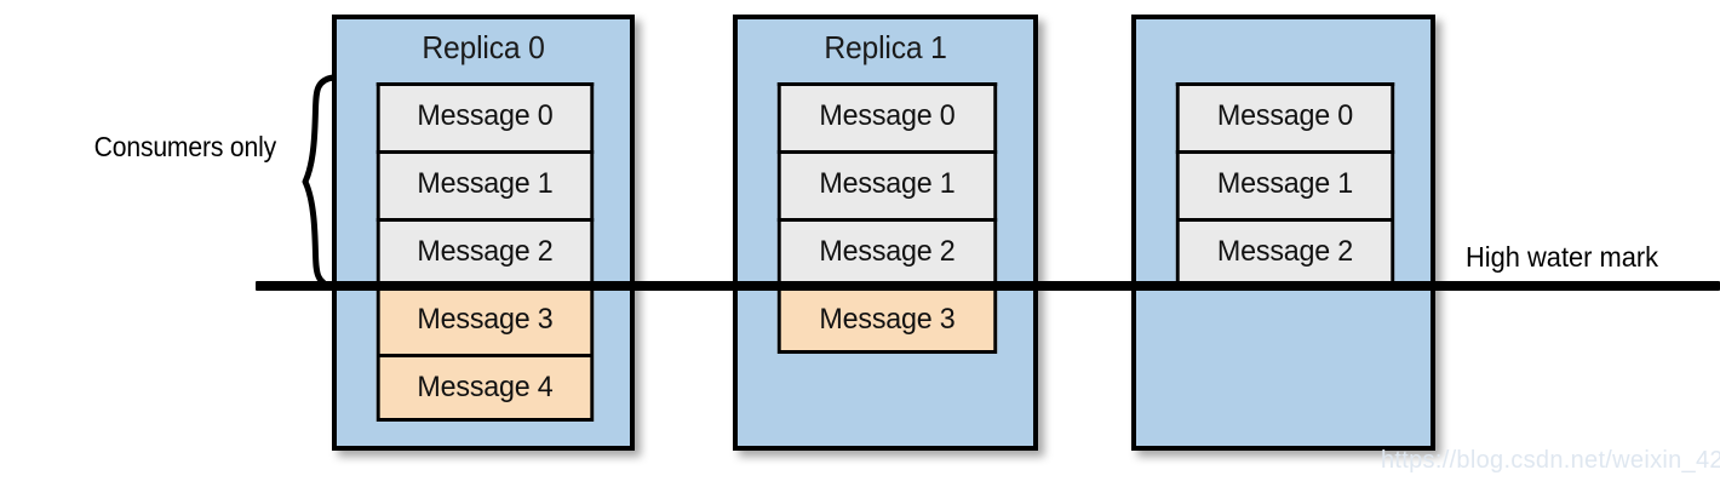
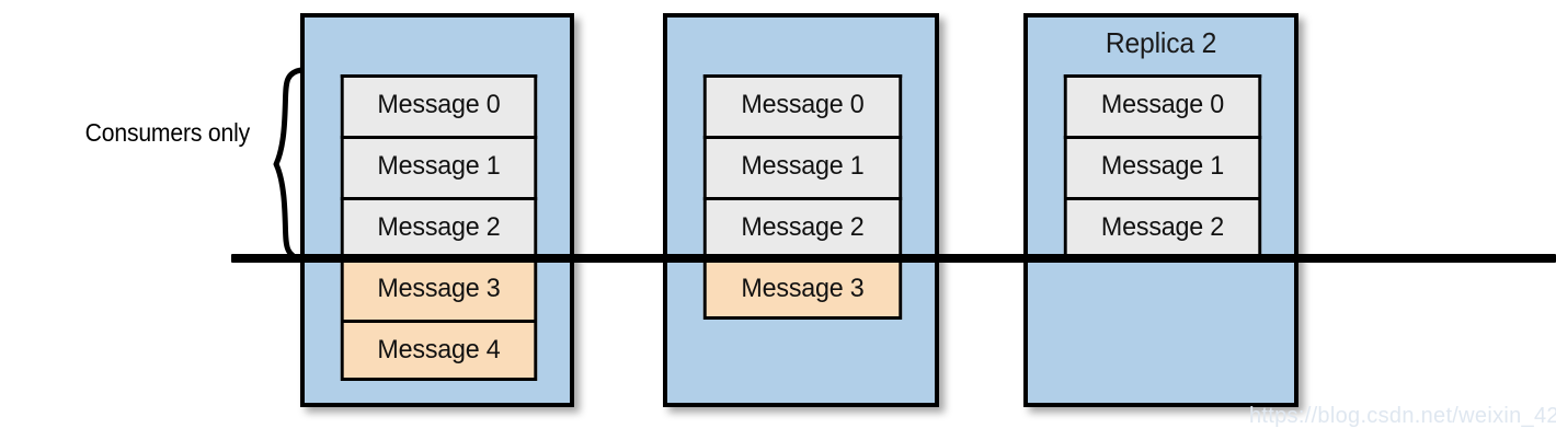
  Consumers only
- Replica 0
  Message 0
  Message 1
  Message 2
  Message 3
  Message 4
- Replica 1
  Message 0
  Message 1
  Message 2
  Message 3
+ Replica 2
  Message 0
  Message 1
  Message 2
- High water mark
  https://blog.csdn.net/weixin_42
